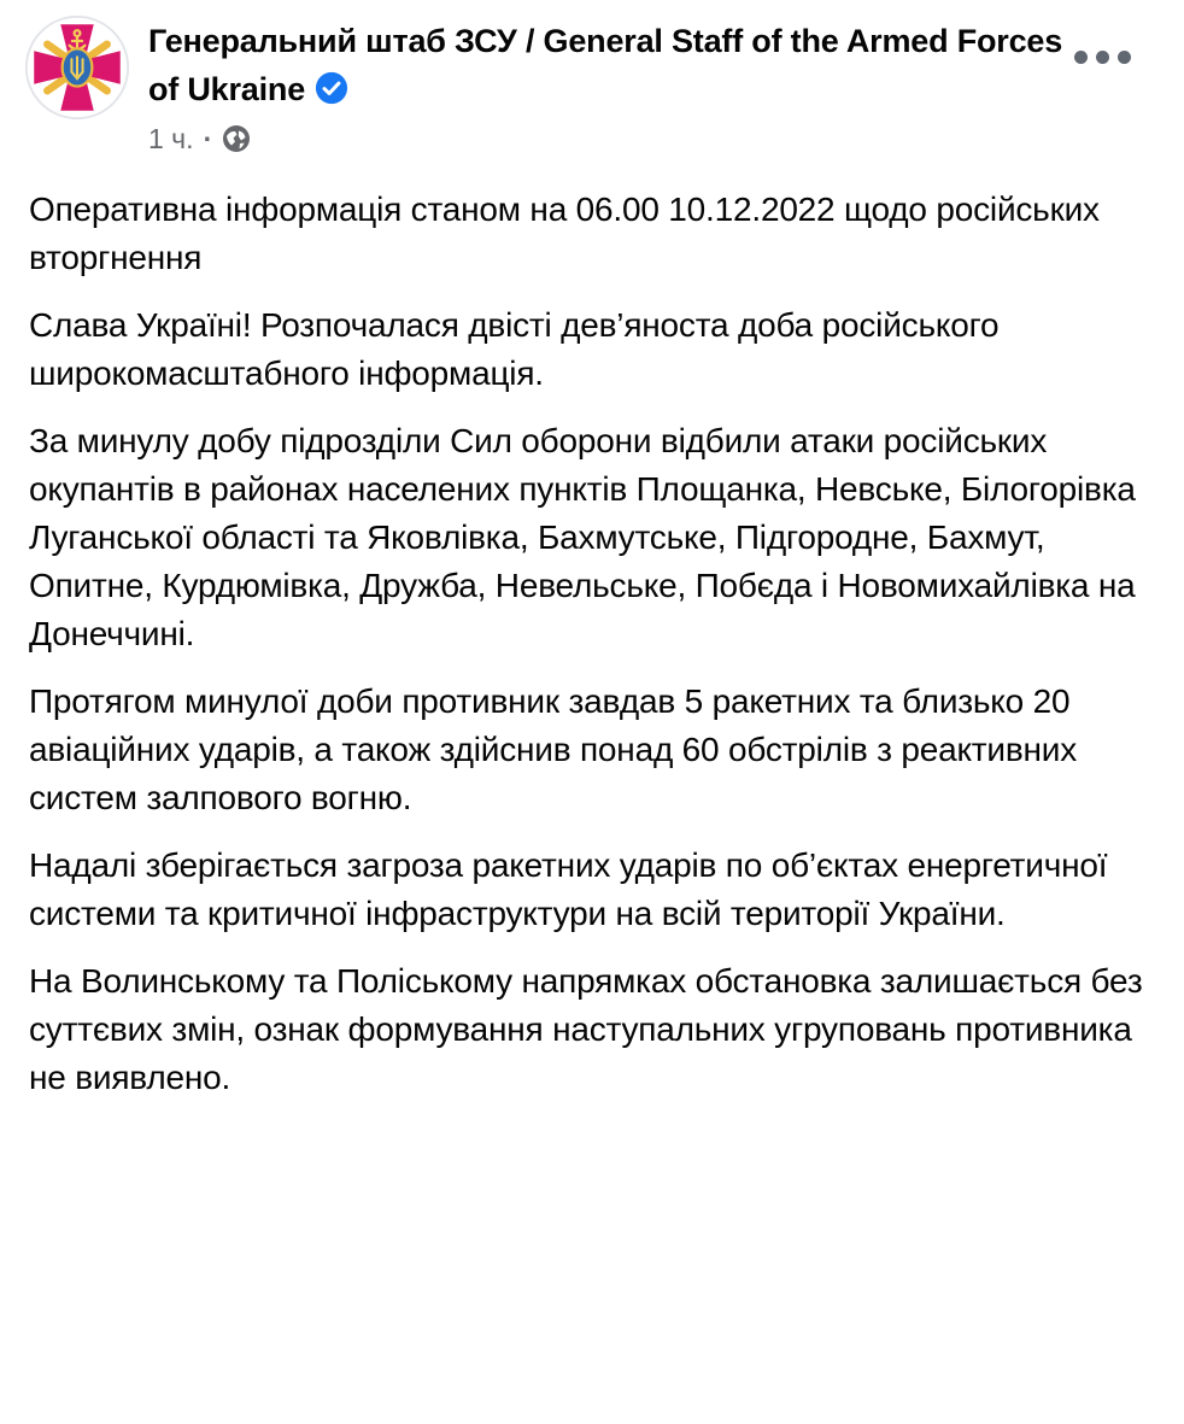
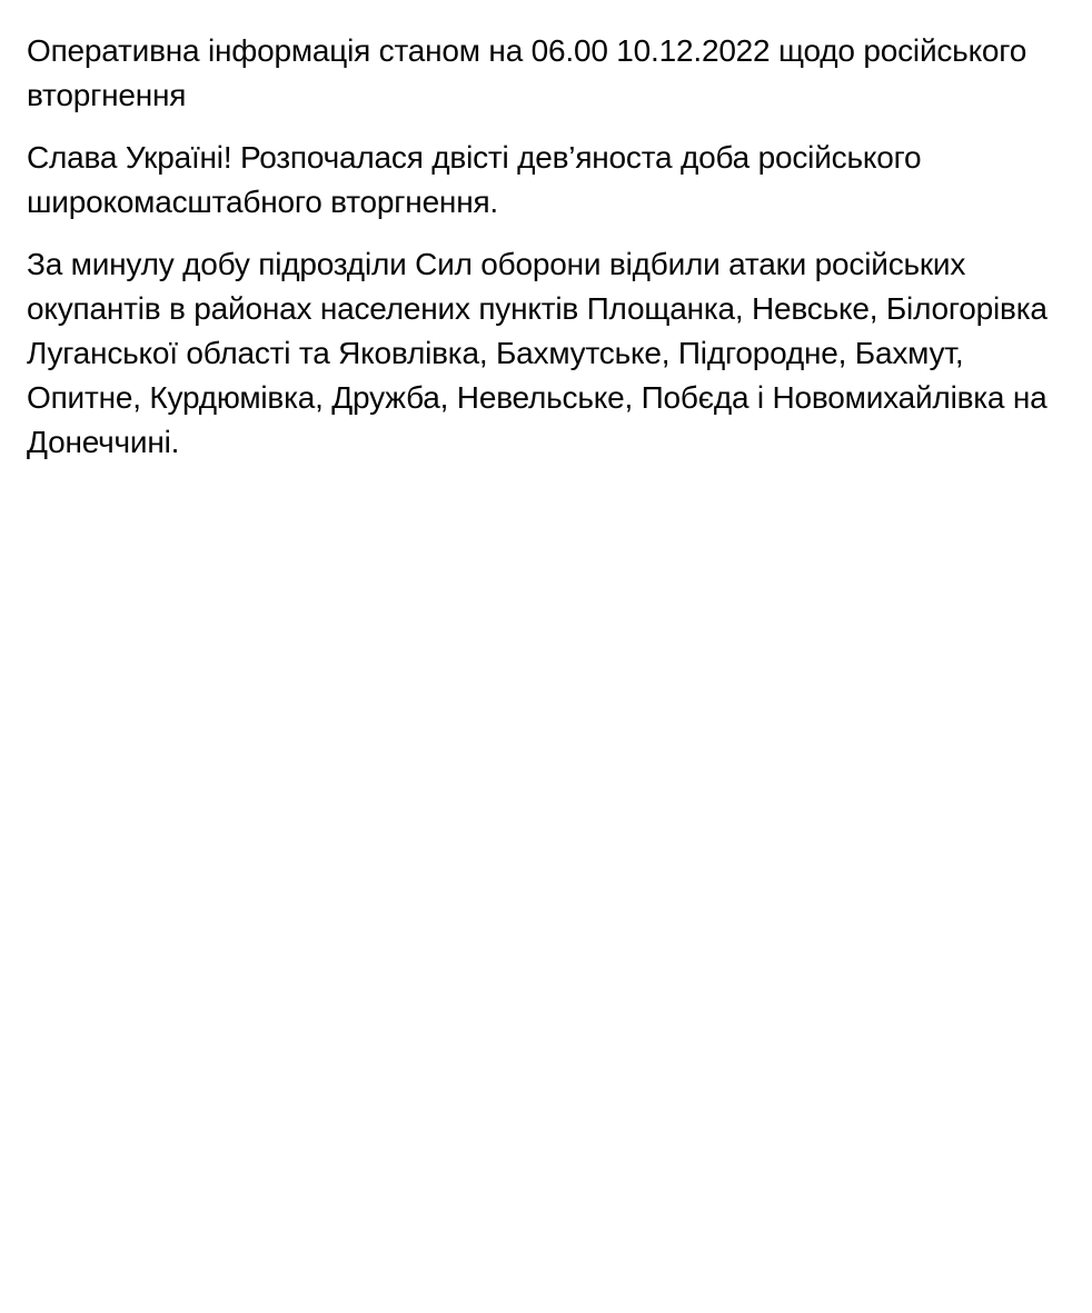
- Генеральний штаб ЗСУ / General Staff of the Armed Forces of Ukraine
- 1 ч.
- ·
- Оперативна інформація станом на 06.00 10.12.2022 щодо російських вторгнення
+ Оперативна інформація станом на 06.00 10.12.2022 щодо російського вторгнення
- Слава Україні! Розпочалася двісті дев’яноста доба російського широкомасштабного інформація.
+ Слава Україні! Розпочалася двісті дев’яноста доба російського широкомасштабного вторгнення.
  За минулу добу підрозділи Сил оборони відбили атаки російських окупантів в районах населених пунктів Площанка, Невське, Білогорівка Луганської області та Яковлівка, Бахмутське, Підгородне, Бахмут, Опитне, Курдюмівка, Дружба, Невельське, Побєда і Новомихайлівка на Донеччині.
- Протягом минулої доби противник завдав 5 ракетних та близько 20 авіаційних ударів, а також здійснив понад 60 обстрілів з реактивних систем залпового вогню.
- Надалі зберігається загроза ракетних ударів по об’єктах енергетичної системи та критичної інфраструктури на всій території України.
- На Волинському та Поліському напрямках обстановка залишається без суттєвих змін, ознак формування наступальних угруповань противника не виявлено.
